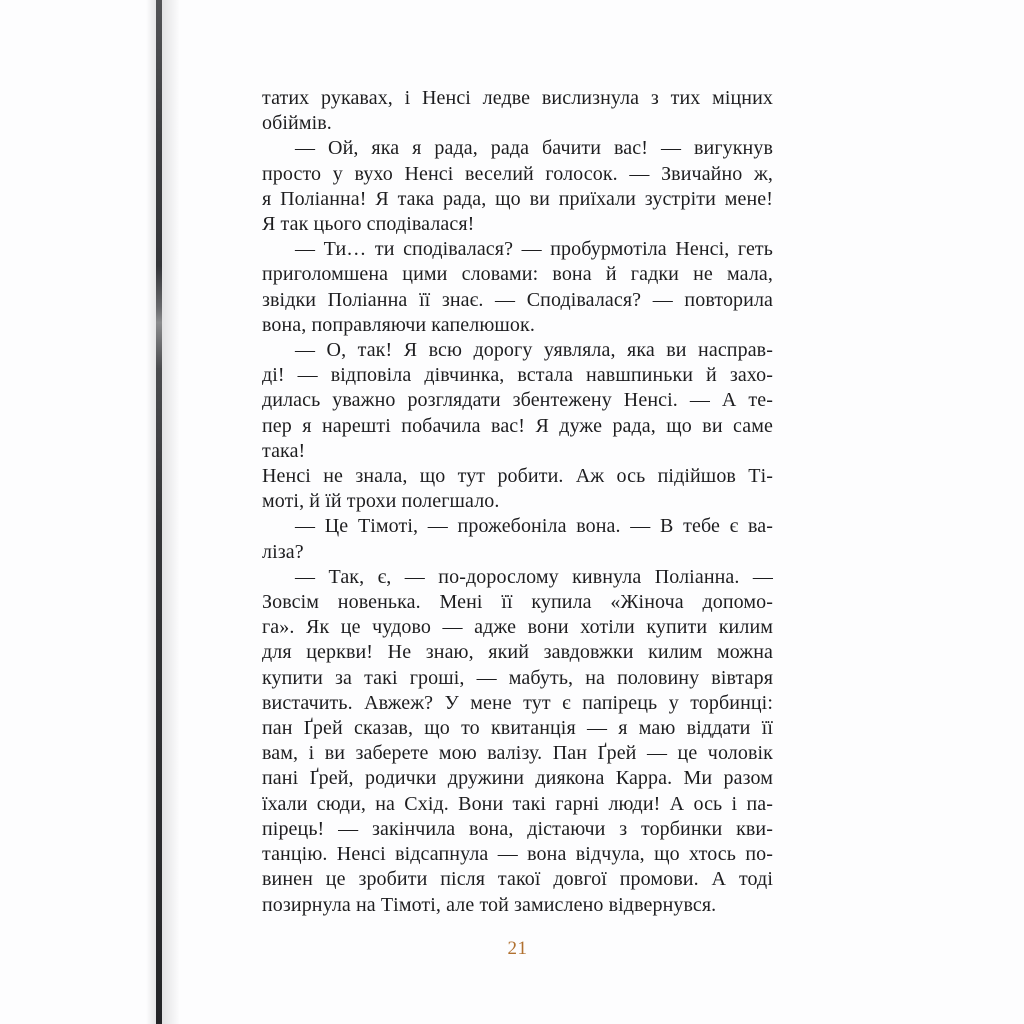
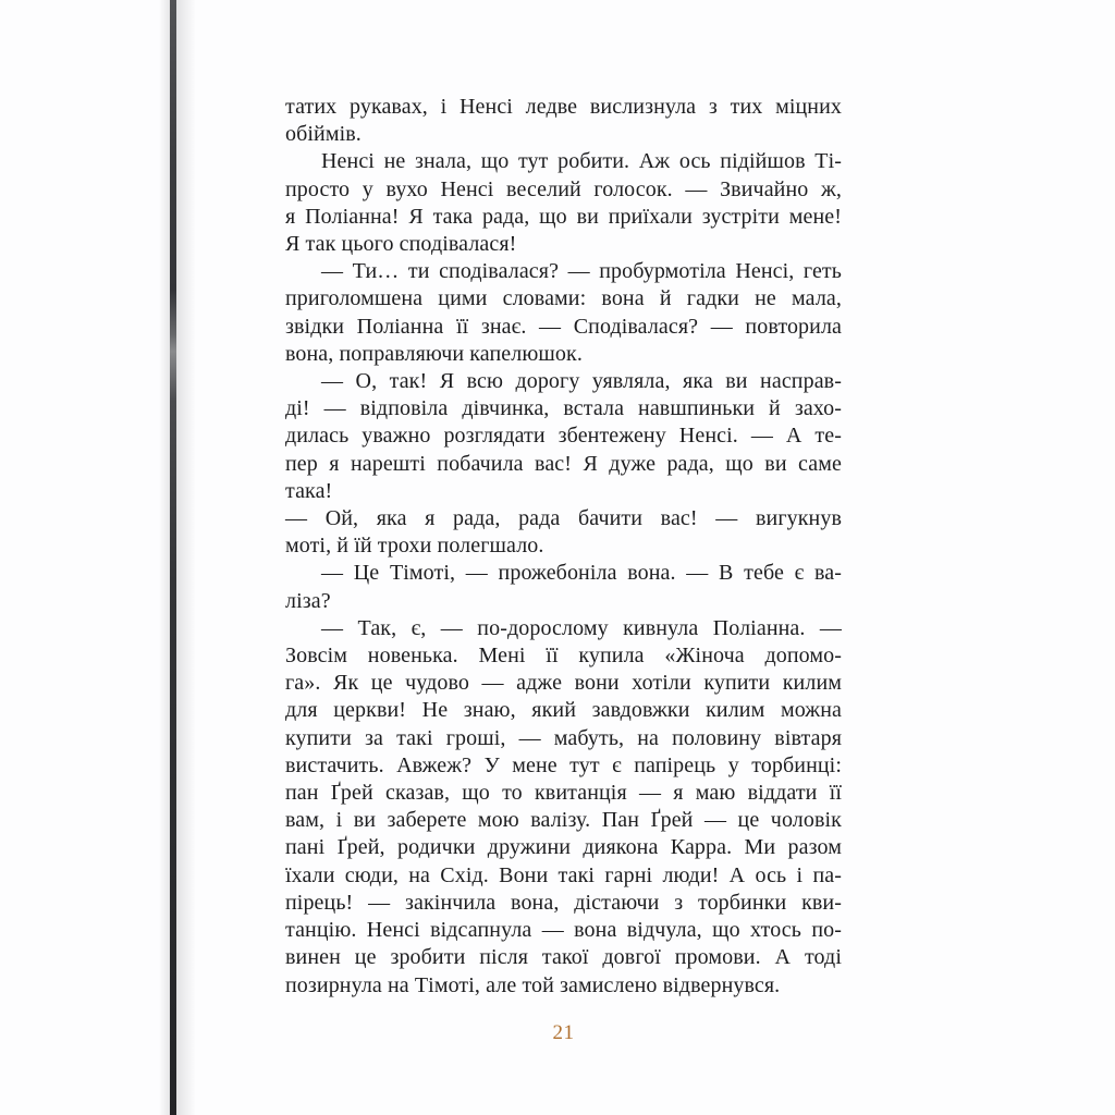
  татих рукавах, і Ненсі ледве вислизнула з тих міцних
  обіймів.
- — Ой, яка я рада, рада бачити вас! — вигукнув
+ Ненсі не знала, що тут робити. Аж ось підійшов Ті-
  просто у вухо Ненсі веселий голосок. — Звичайно ж,
  я Поліанна! Я така рада, що ви приїхали зустріти мене!
  Я так цього сподівалася!
  — Ти… ти сподівалася? — пробурмотіла Ненсі, геть
  приголомшена цими словами: вона й гадки не мала,
  звідки Поліанна її знає. — Сподівалася? — повторила
  вона, поправляючи капелюшок.
  — О, так! Я всю дорогу уявляла, яка ви насправ-
  ді! — відповіла дівчинка, встала навшпиньки й захо-
  дилась уважно розглядати збентежену Ненсі. — А те-
  пер я нарешті побачила вас! Я дуже рада, що ви саме
  така!
- Ненсі не знала, що тут робити. Аж ось підійшов Ті-
+ — Ой, яка я рада, рада бачити вас! — вигукнув
  моті, й їй трохи полегшало.
  — Це Тімоті, — прожебоніла вона. — В тебе є ва-
  ліза?
  — Так, є, — по-дорослому кивнула Поліанна. —
  Зовсім новенька. Мені її купила «Жіноча допомо-
  га». Як це чудово — адже вони хотіли купити килим
  для церкви! Не знаю, який завдовжки килим можна
  купити за такі гроші, — мабуть, на половину вівтаря
  вистачить. Авжеж? У мене тут є папірець у торбинці:
  пан Ґрей сказав, що то квитанція — я маю віддати її
  вам, і ви заберете мою валізу. Пан Ґрей — це чоловік
  пані Ґрей, родички дружини диякона Карра. Ми разом
  їхали сюди, на Схід. Вони такі гарні люди! А ось і па-
  пірець! — закінчила вона, дістаючи з торбинки кви-
  танцію. Ненсі відсапнула — вона відчула, що хтось по-
  винен це зробити після такої довгої промови. А тоді
  позирнула на Тімоті, але той замислено відвернувся.
  21
